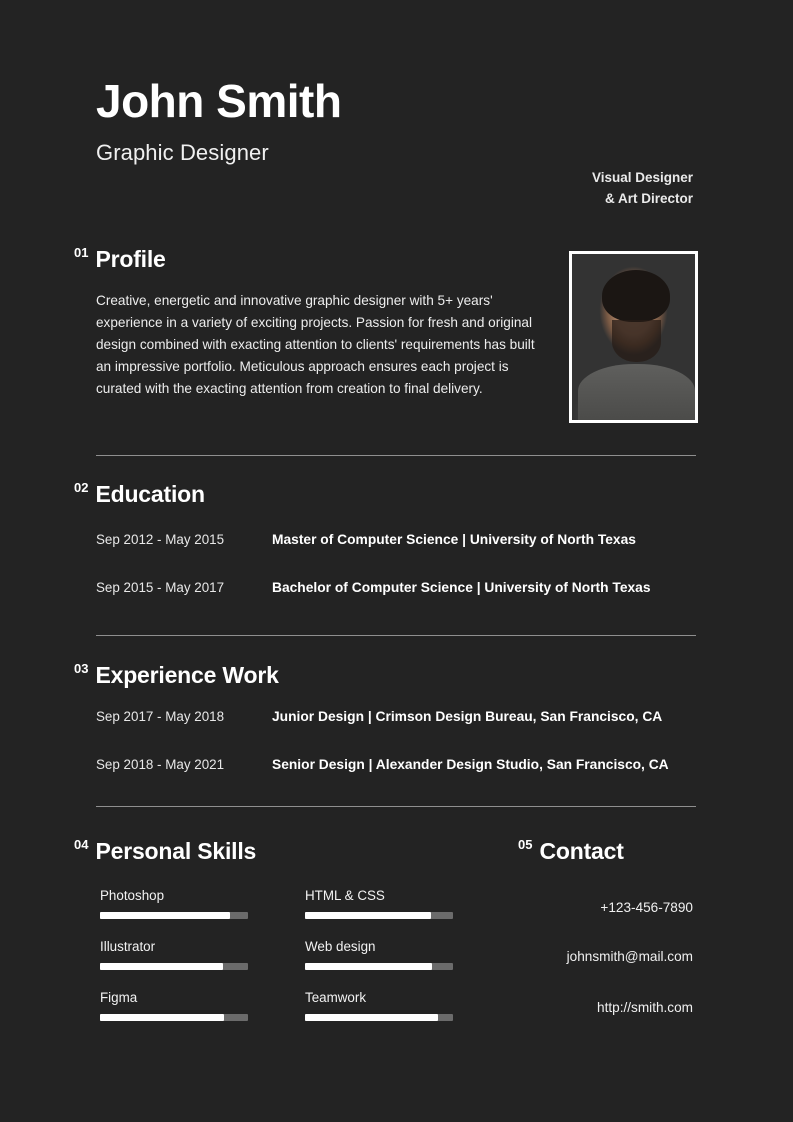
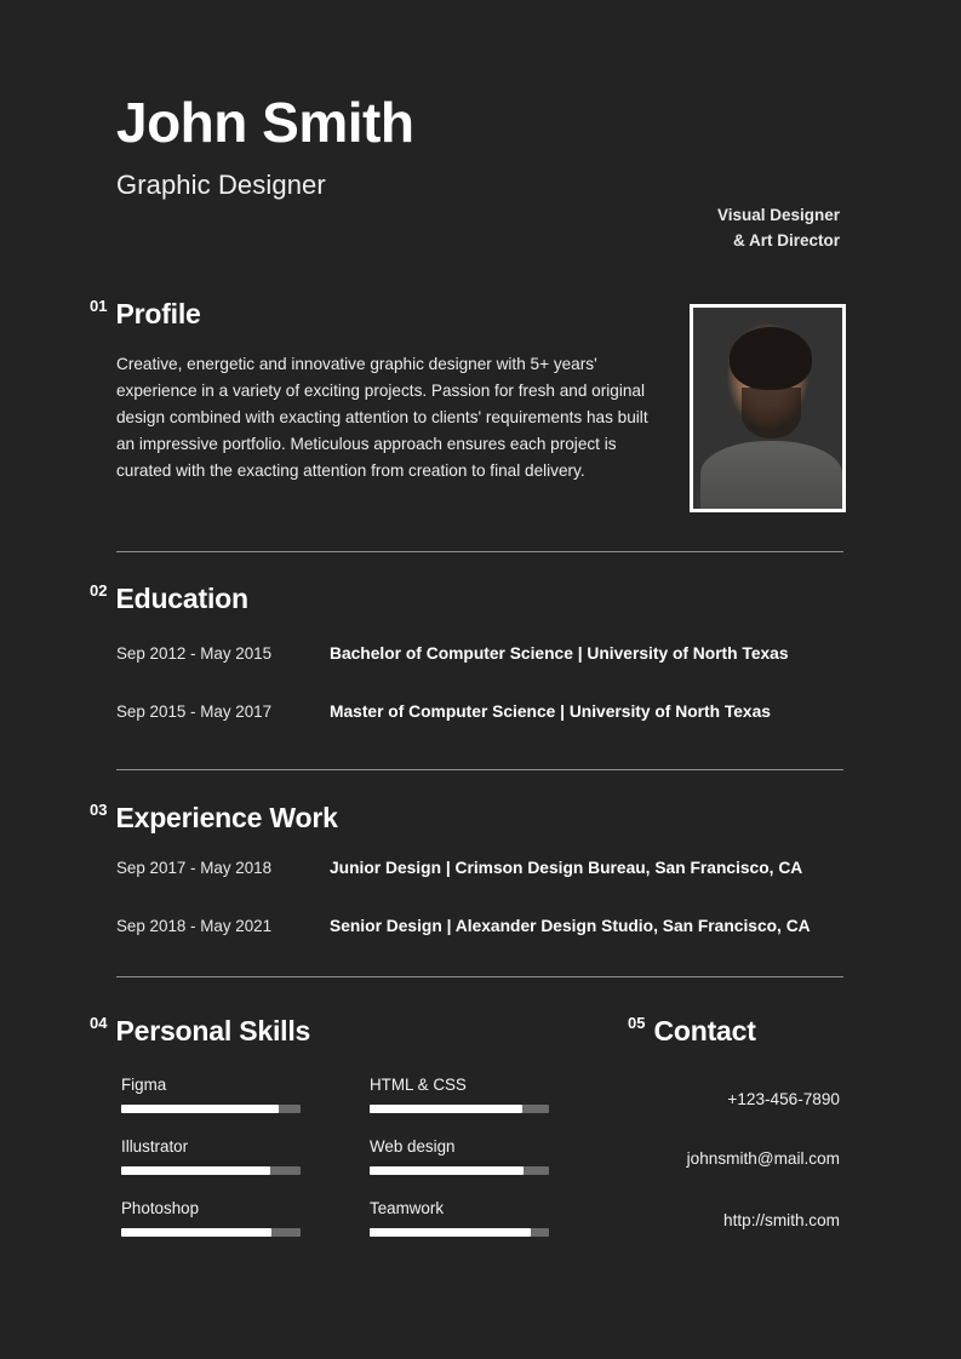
  John Smith
  Graphic Designer
  Visual Designer
  & Art Director
  01
  Profile
  Creative, energetic and innovative graphic designer with 5+ years' experience in a variety of exciting projects. Passion for fresh and original design combined with exacting attention to clients' requirements has built an impressive portfolio. Meticulous approach ensures each project is curated with the exacting attention from creation to final delivery.
  02
  Education
  Sep 2012 - May 2015
- Master of Computer Science | University of North Texas
+ Bachelor of Computer Science | University of North Texas
  Sep 2015 - May 2017
- Bachelor of Computer Science | University of North Texas
+ Master of Computer Science | University of North Texas
  03
  Experience Work
  Sep 2017 - May 2018
  Junior Design | Crimson Design Bureau, San Francisco, CA
  Sep 2018 - May 2021
  Senior Design | Alexander Design Studio, San Francisco, CA
  04
  Personal Skills
- Photoshop
+ Figma
  Illustrator
- Figma
+ Photoshop
  HTML & CSS
  Web design
  Teamwork
  05
  Contact
  +123-456-7890
  johnsmith@mail.com
  http://smith.com
